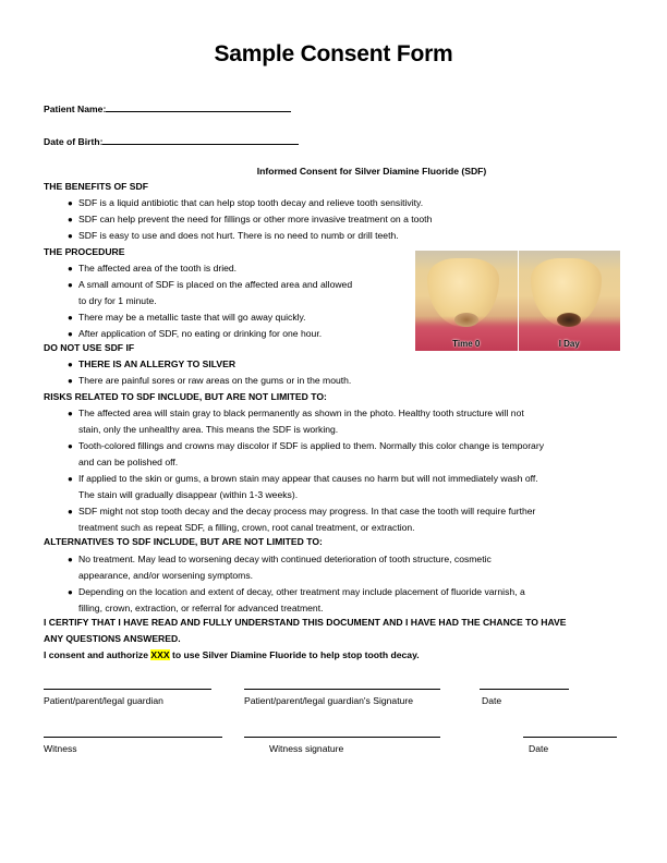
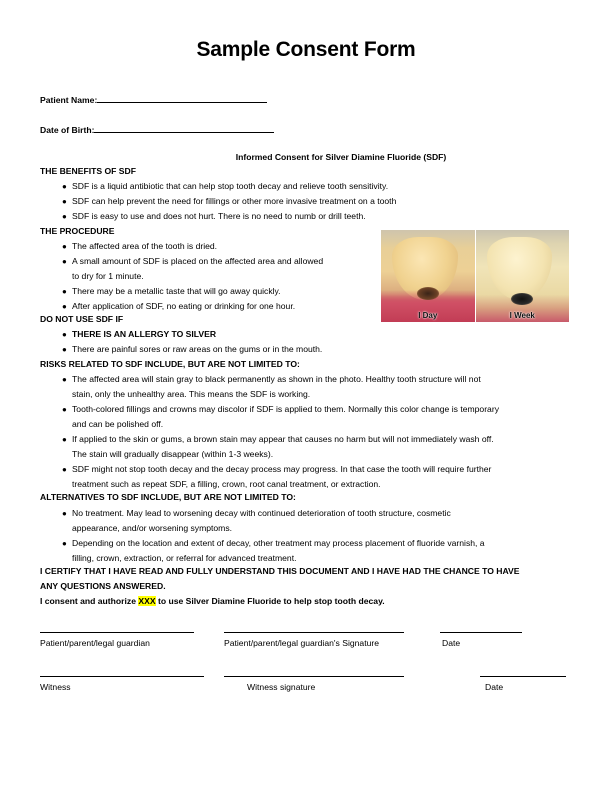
  Sample Consent Form
  Patient Name:
  Date of Birth:
  Informed Consent for Silver Diamine Fluoride (SDF)
  THE BENEFITS OF SDF
  ●
  SDF is a liquid antibiotic that can help stop tooth decay and relieve tooth sensitivity.
  ●
  SDF can help prevent the need for fillings or other more invasive treatment on a tooth
  ●
  SDF is easy to use and does not hurt. There is no need to numb or drill teeth.
  THE PROCEDURE
  ●
  The affected area of the tooth is dried.
  ●
  A small amount of SDF is placed on the affected area and allowed
  to dry for 1 minute.
  ●
  There may be a metallic taste that will go away quickly.
  ●
  After application of SDF, no eating or drinking for one hour.
- Time 0
  I Day
+ I Week
  DO NOT USE SDF IF
  ●
  THERE IS AN ALLERGY TO SILVER
  ●
  There are painful sores or raw areas on the gums or in the mouth.
  RISKS RELATED TO SDF INCLUDE, BUT ARE NOT LIMITED TO:
  ●
  The affected area will stain gray to black permanently as shown in the photo. Healthy tooth structure will not
  stain, only the unhealthy area. This means the SDF is working.
  ●
  Tooth-colored fillings and crowns may discolor if SDF is applied to them. Normally this color change is temporary
  and can be polished off.
  ●
  If applied to the skin or gums, a brown stain may appear that causes no harm but will not immediately wash off.
  The stain will gradually disappear (within 1-3 weeks).
  ●
  SDF might not stop tooth decay and the decay process may progress. In that case the tooth will require further
  treatment such as repeat SDF, a filling, crown, root canal treatment, or extraction.
  ALTERNATIVES TO SDF INCLUDE, BUT ARE NOT LIMITED TO:
  ●
  No treatment. May lead to worsening decay with continued deterioration of tooth structure, cosmetic
  appearance, and/or worsening symptoms.
  ●
- Depending on the location and extent of decay, other treatment may include placement of fluoride varnish, a
+ Depending on the location and extent of decay, other treatment may process placement of fluoride varnish, a
  filling, crown, extraction, or referral for advanced treatment.
  I CERTIFY THAT I HAVE READ AND FULLY UNDERSTAND THIS DOCUMENT AND I HAVE HAD THE CHANCE TO HAVE
  ANY QUESTIONS ANSWERED.
  I consent and authorize XXX to use Silver Diamine Fluoride to help stop tooth decay.
  Patient/parent/legal guardian
  Patient/parent/legal guardian's Signature
  Date
  Witness
  Witness signature
  Date
